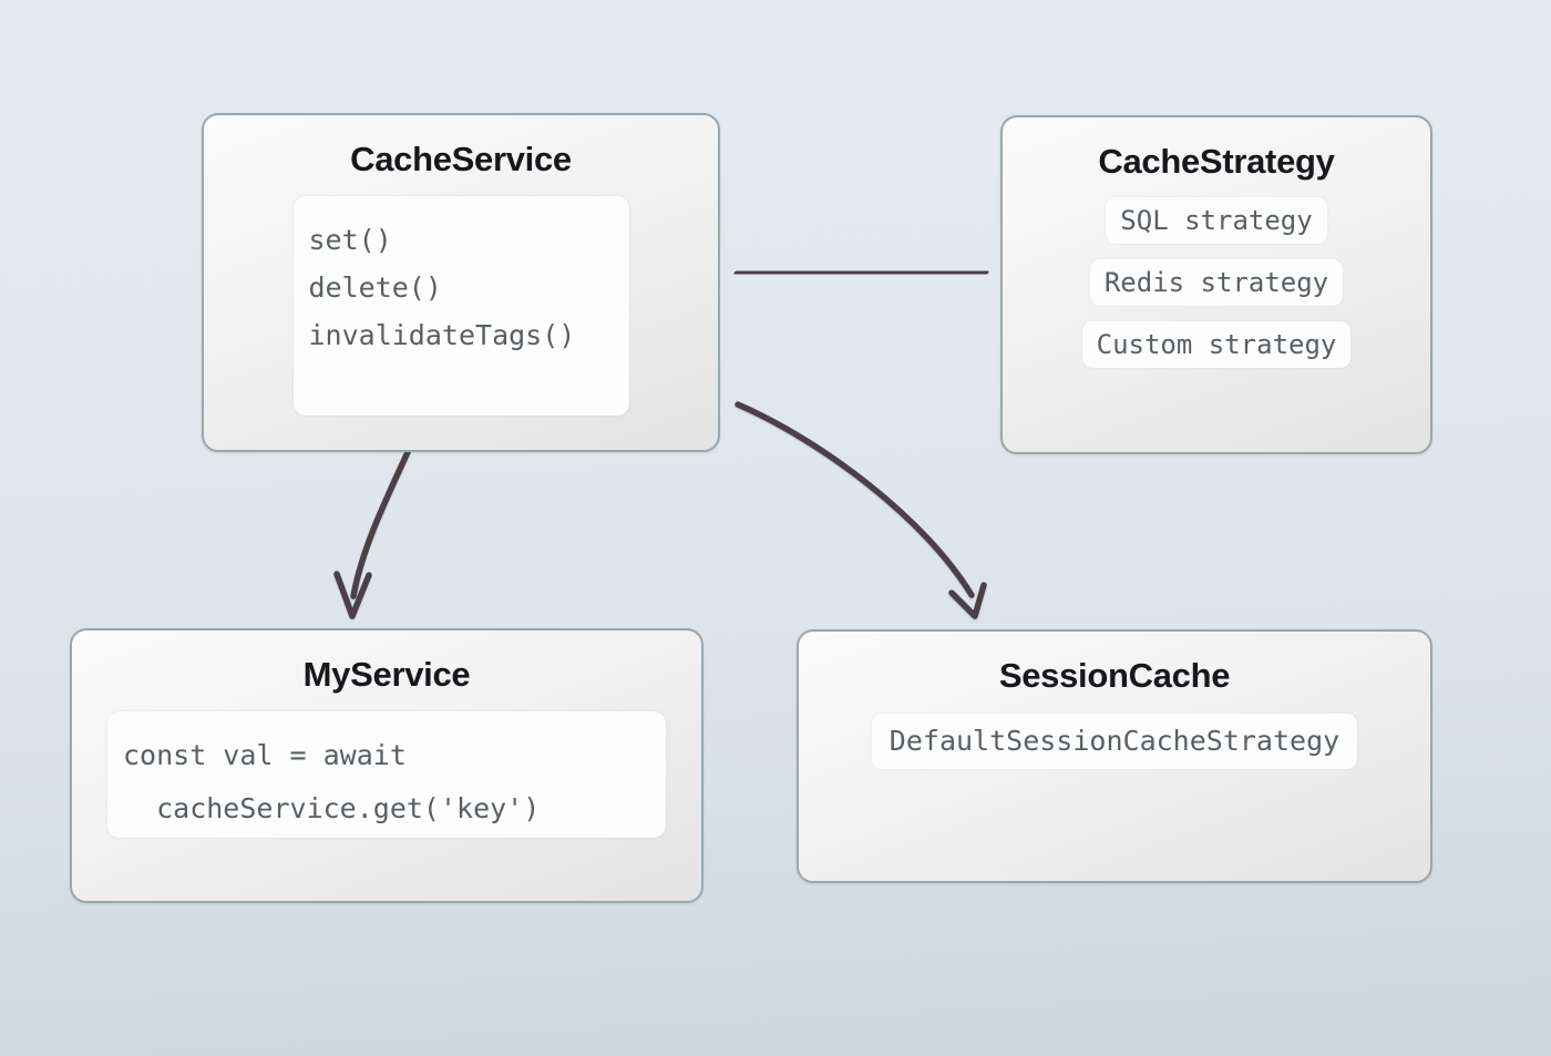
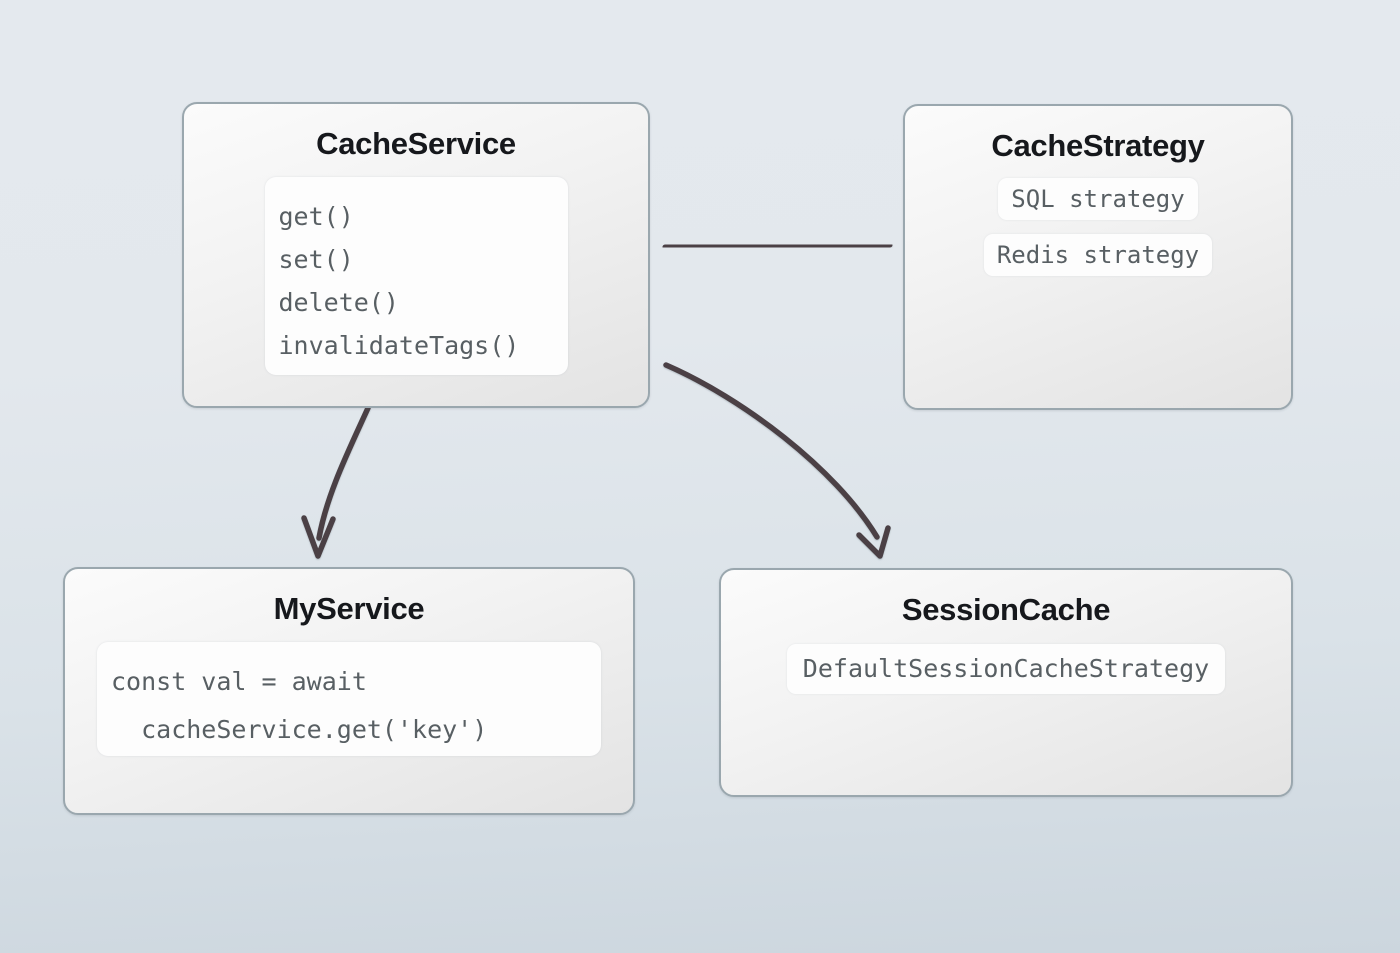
  CacheService
+ get()
  set()
  delete()
  invalidateTags()
  CacheStrategy
  SQL strategy
  Redis strategy
- Custom strategy
  MyService
  const val = await
  cacheService.get('key')
  SessionCache
  DefaultSessionCacheStrategy
